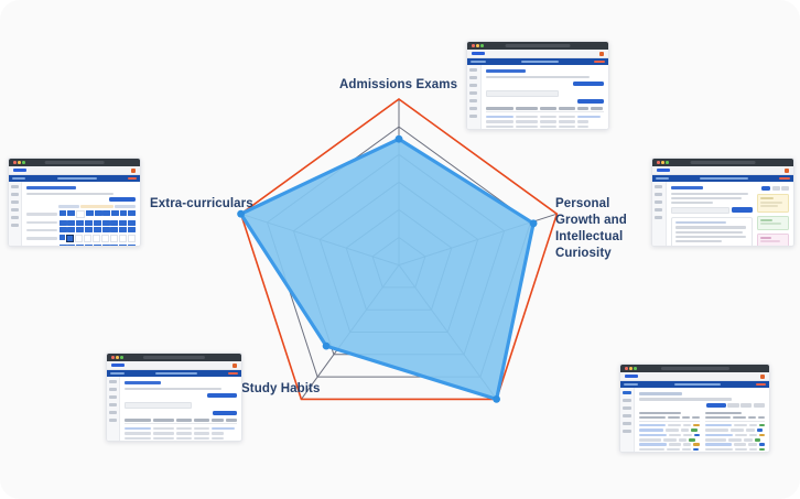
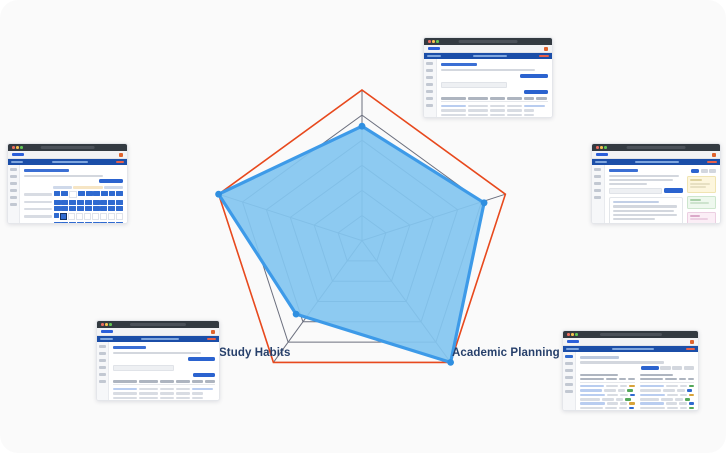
- Admissions Exams
- Extra-curriculars
- Personal Growth and Intellectual Curiosity
  Study Habits
+ Academic Planning
